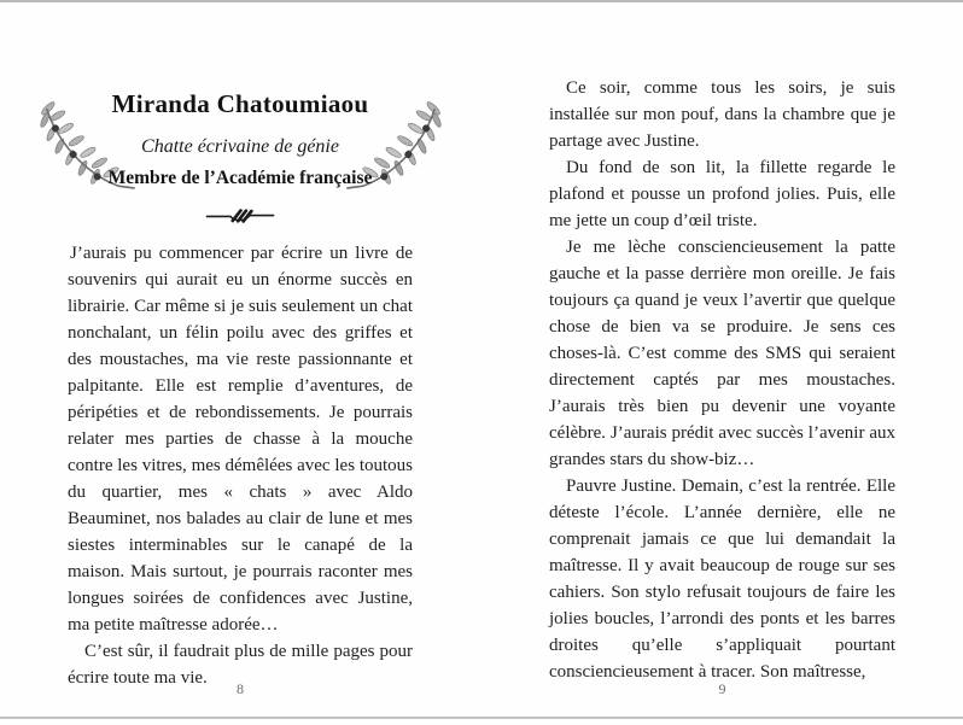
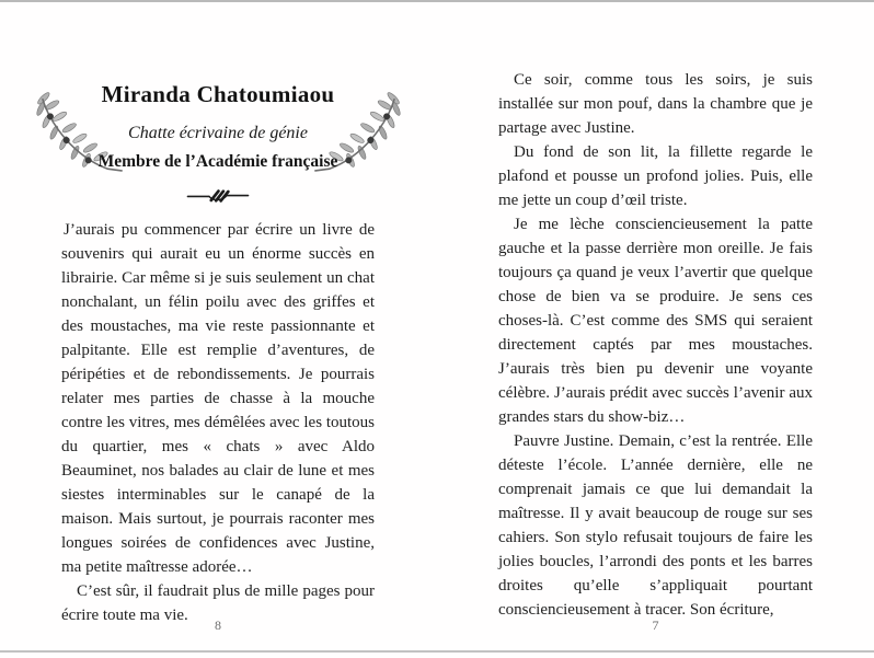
  Miranda Chatoumiaou
  Chatte écrivaine de génie
  Membre de l’Académie française
  J’aurais pu commencer par écrire un livre de souvenirs qui aurait eu un énorme succès en librairie. Car même si je suis seulement un chat nonchalant, un félin poilu avec des griffes et des moustaches, ma vie reste passionnante et palpitante. Elle est remplie d’aventures, de péripéties et de rebondissements. Je pourrais relater mes parties de chasse à la mouche contre les vitres, mes démêlées avec les toutous du quartier, mes « chats » avec Aldo Beauminet, nos balades au clair de lune et mes siestes interminables sur le canapé de la maison. Mais surtout, je pourrais raconter mes longues soirées de confidences avec Justine, ma petite maîtresse adorée…
  C’est sûr, il faudrait plus de mille pages pour écrire toute ma vie.
  8
  Ce soir, comme tous les soirs, je suis installée sur mon pouf, dans la chambre que je partage avec Justine.
  Du fond de son lit, la fillette regarde le plafond et pousse un profond jolies. Puis, elle me jette un coup d’œil triste.
  Je me lèche consciencieusement la patte gauche et la passe derrière mon oreille. Je fais toujours ça quand je veux l’avertir que quelque chose de bien va se produire. Je sens ces choses-là. C’est comme des SMS qui seraient directement captés par mes moustaches. J’aurais très bien pu devenir une voyante célèbre. J’aurais prédit avec succès l’avenir aux grandes stars du show-biz…
- Pauvre Justine. Demain, c’est la rentrée. Elle déteste l’école. L’année dernière, elle ne comprenait jamais ce que lui demandait la maîtresse. Il y avait beaucoup de rouge sur ses cahiers. Son stylo refusait toujours de faire les jolies boucles, l’arrondi des ponts et les barres droites qu’elle s’appliquait pourtant consciencieusement à tracer. Son maîtresse,
+ Pauvre Justine. Demain, c’est la rentrée. Elle déteste l’école. L’année dernière, elle ne comprenait jamais ce que lui demandait la maîtresse. Il y avait beaucoup de rouge sur ses cahiers. Son stylo refusait toujours de faire les jolies boucles, l’arrondi des ponts et les barres droites qu’elle s’appliquait pourtant consciencieusement à tracer. Son écriture,
- 9
+ 7
